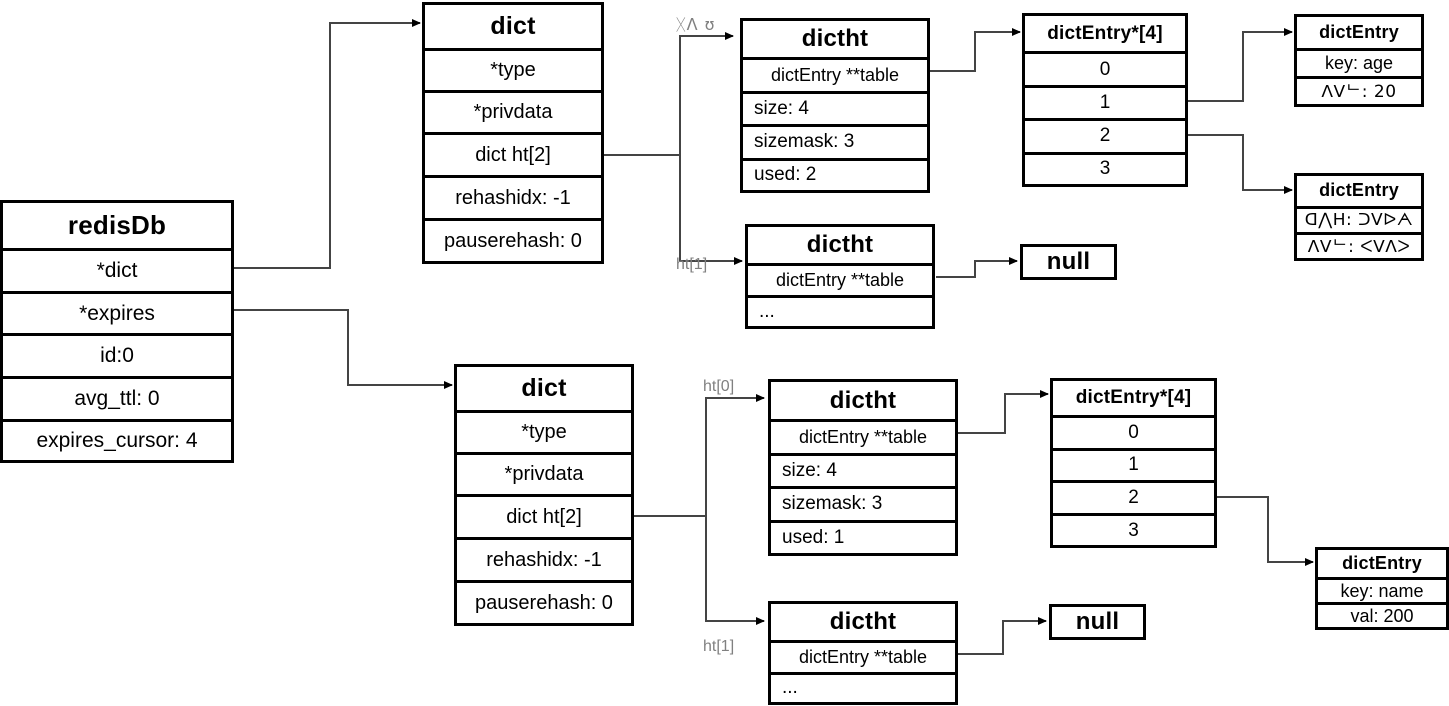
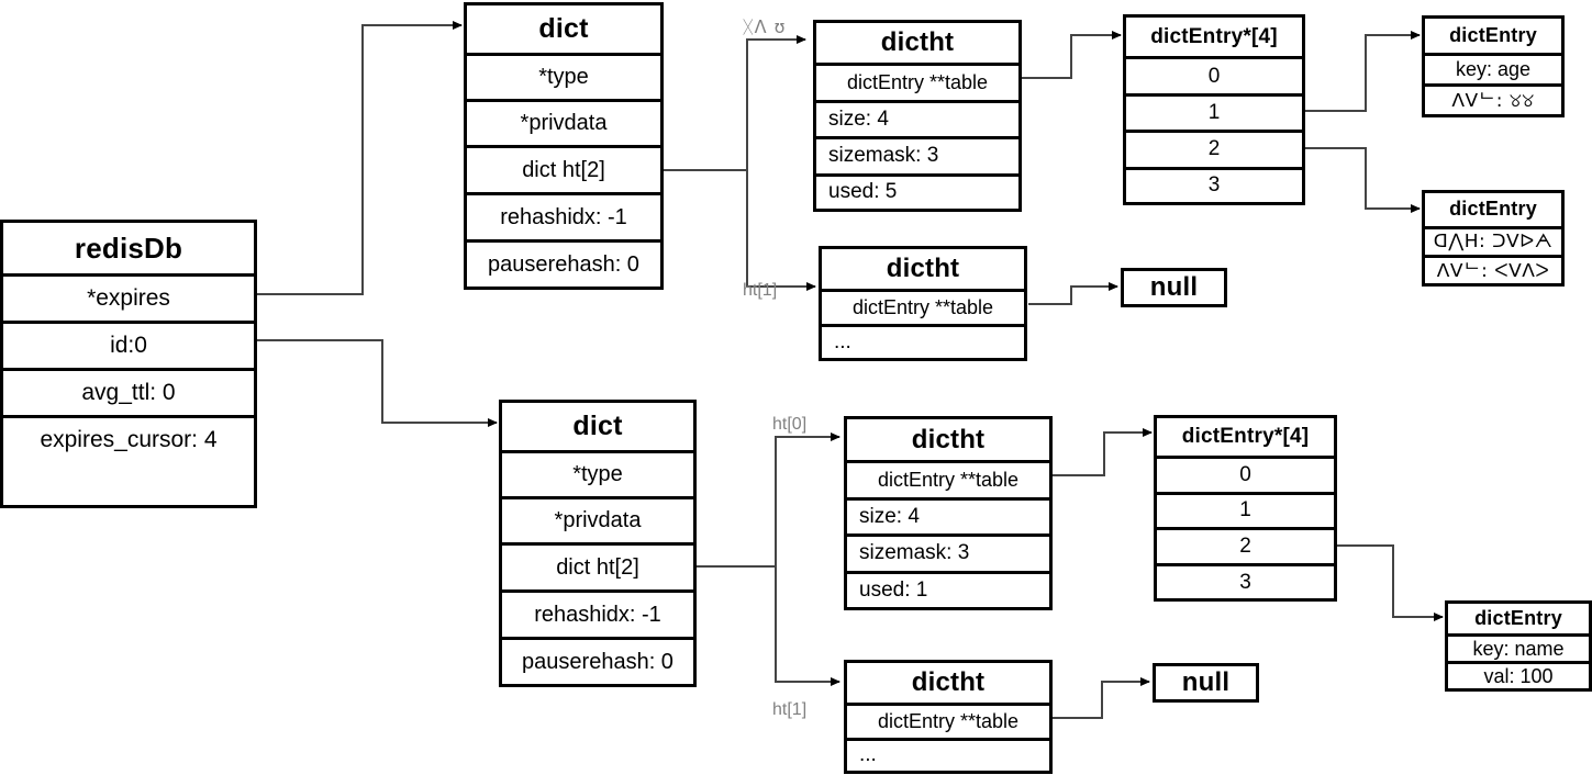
  redisDb
- *dict
  *expires
  id:0
  avg_ttl: 0
  expires_cursor: 4
  dict
  *type
  *privdata
  dict ht[2]
  rehashidx: -1
  pauserehash: 0
  dictht
  dictEntry **table
  size: 4
  sizemask: 3
- used: 2
+ used: 5
  dictht
  dictEntry **table
  ...
  dictEntry*[4]
  0
  1
  2
  3
  dictEntry
  key: age
- ᐱᐯᄂ: 20
+ ᐱᐯᄂ: ୪୪
  dictEntry
  ᗡ⋀ᕼ: ᑐᐯᐅᗅ
  ᐱᐯᄂ: ᐸᐯᐱᐳ
  null
  dict
  *type
  *privdata
  dict ht[2]
  rehashidx: -1
  pauserehash: 0
  dictht
  dictEntry **table
  size: 4
  sizemask: 3
  used: 1
  dictht
  dictEntry **table
  ...
  dictEntry*[4]
  0
  1
  2
  3
  dictEntry
  key: name
- val: 200
+ val: 100
  null
  ᚷᐱ ʊ
  ht[1]
  ht[0]
  ht[1]
